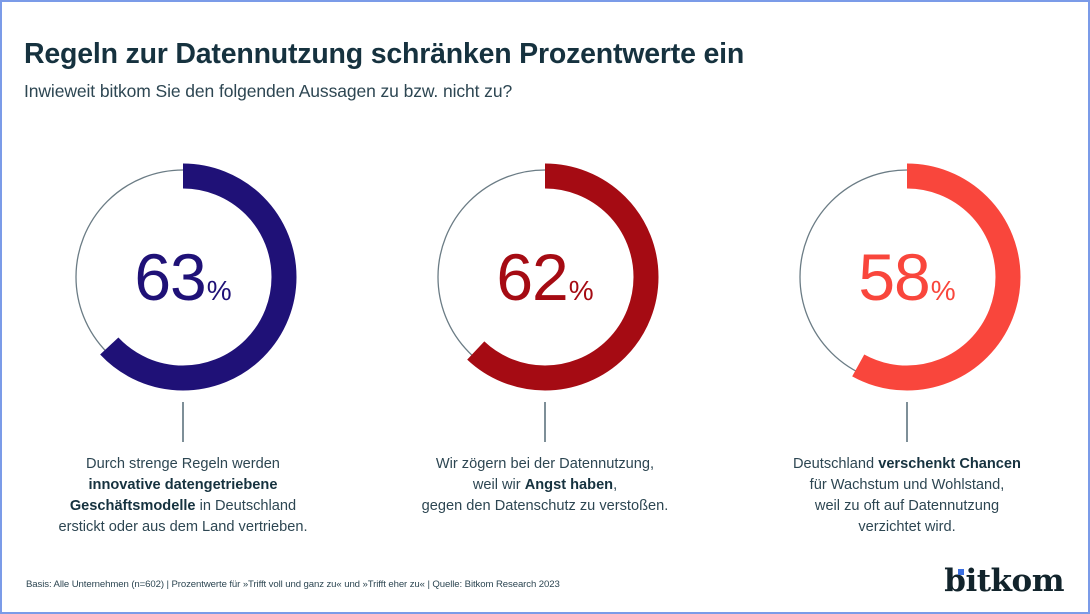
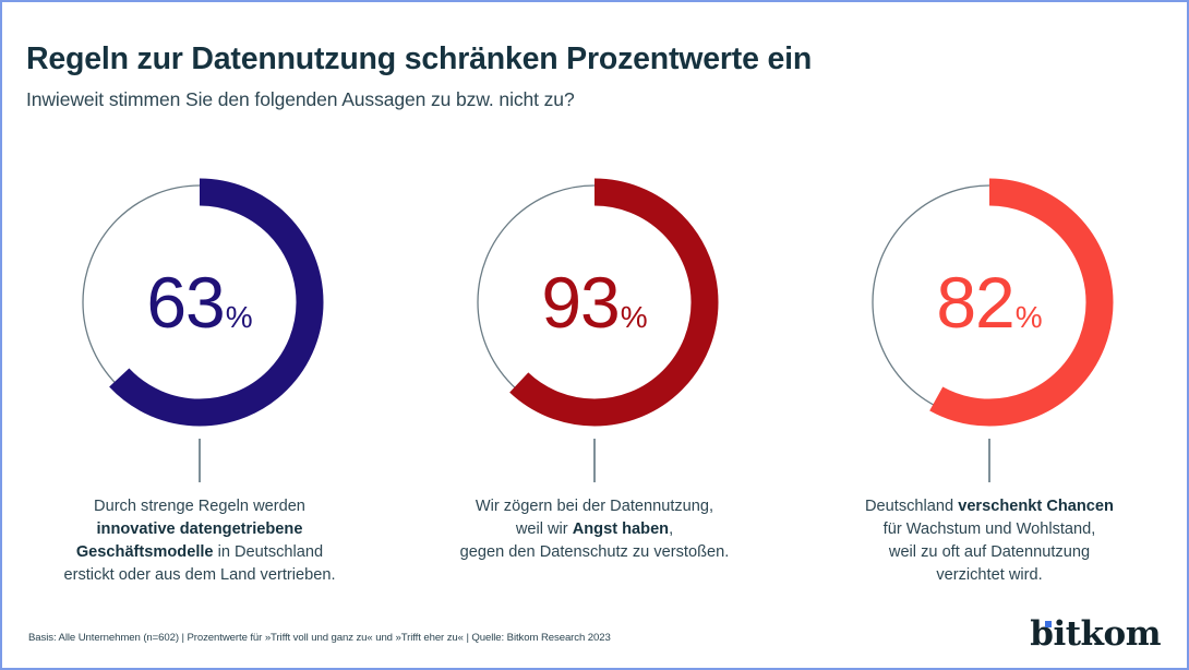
  Regeln zur Datennutzung schränken Prozentwerte ein
- Inwieweit bitkom Sie den folgenden Aussagen zu bzw. nicht zu?
+ Inwieweit stimmen Sie den folgenden Aussagen zu bzw. nicht zu?
  63
  %
- 62
+ 93
  %
- 58
+ 82
  %
  Durch strenge Regeln werden
  innovative datengetriebene
  Geschäftsmodelle in Deutschland
  erstickt oder aus dem Land vertrieben.
  Wir zögern bei der Datennutzung,
  weil wir Angst haben,
  gegen den Datenschutz zu verstoßen.
  Deutschland verschenkt Chancen
  für Wachstum und Wohlstand,
  weil zu oft auf Datennutzung
  verzichtet wird.
  Basis: Alle Unternehmen (n=602) | Prozentwerte für »Trifft voll und ganz zu« und »Trifft eher zu« | Quelle: Bitkom Research 2023
  bitkom
